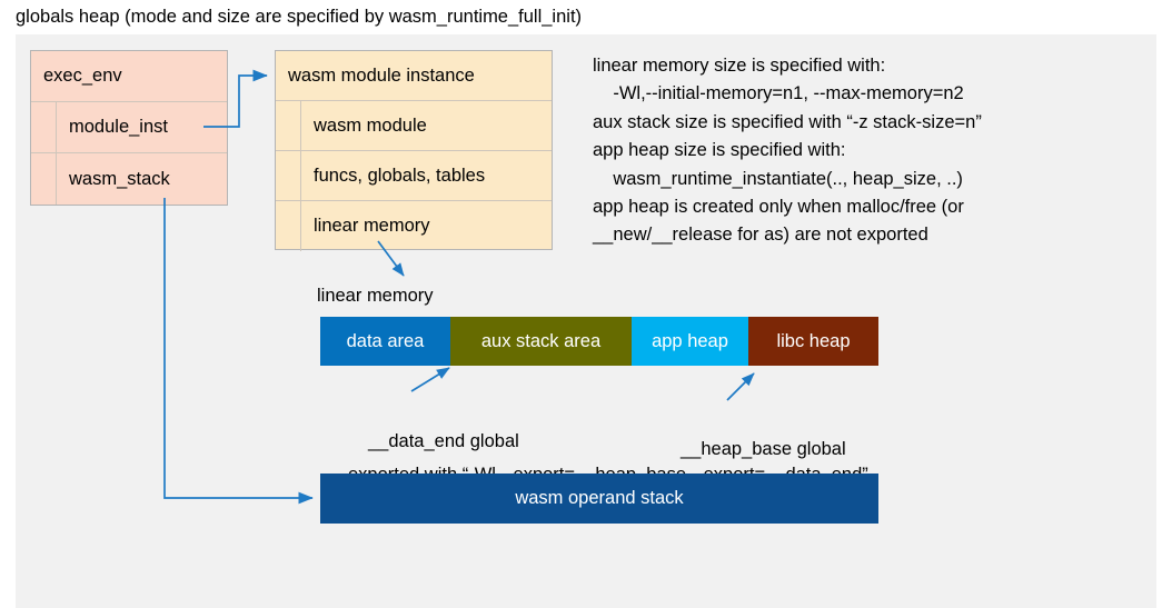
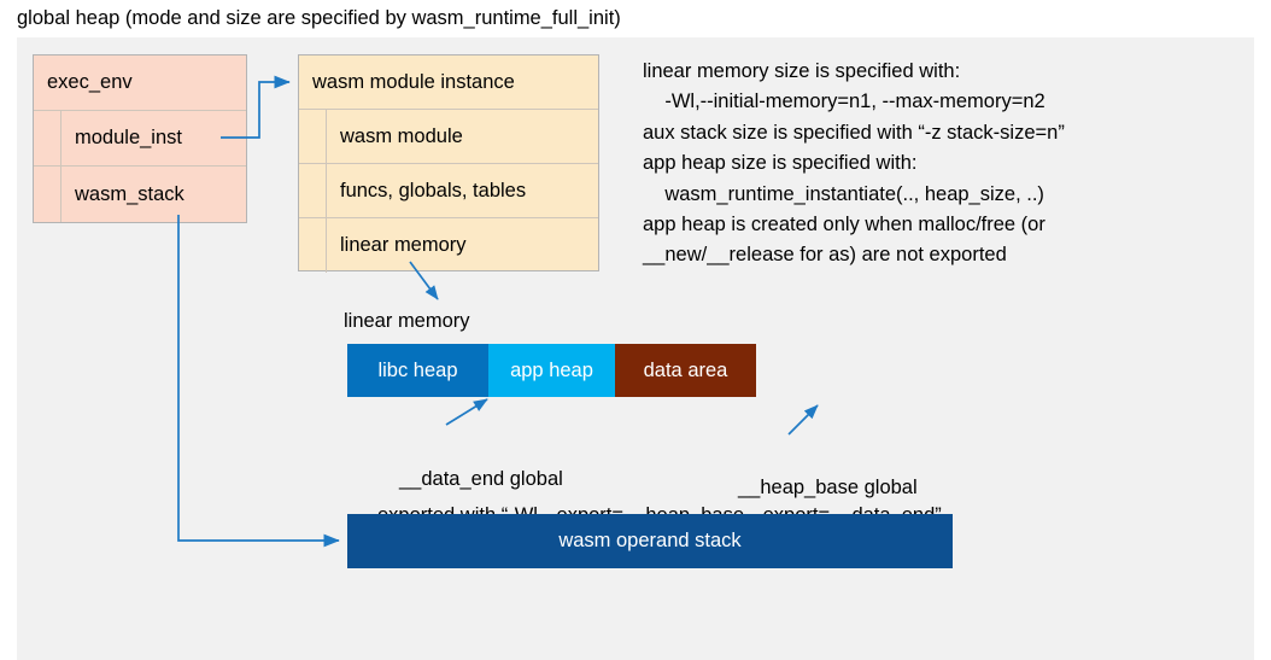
- globals heap (mode and size are specified by wasm_runtime_full_init)
+ global heap (mode and size are specified by wasm_runtime_full_init)
  exec_env
  module_inst
  wasm_stack
  wasm module instance
  wasm module
  funcs, globals, tables
  linear memory
  linear memory size is specified with:
  -Wl,--initial-memory=n1, --max-memory=n2
  aux stack size is specified with “-z stack-size=n”
  app heap size is specified with:
  wasm_runtime_instantiate(.., heap_size, ..)
  app heap is created only when malloc/free (or
  __new/__release for as) are not exported
  linear memory
- data area
+ libc heap
- aux stack area
  app heap
- libc heap
+ data area
  __data_end global
  __heap_base global
  wasm operand stack
